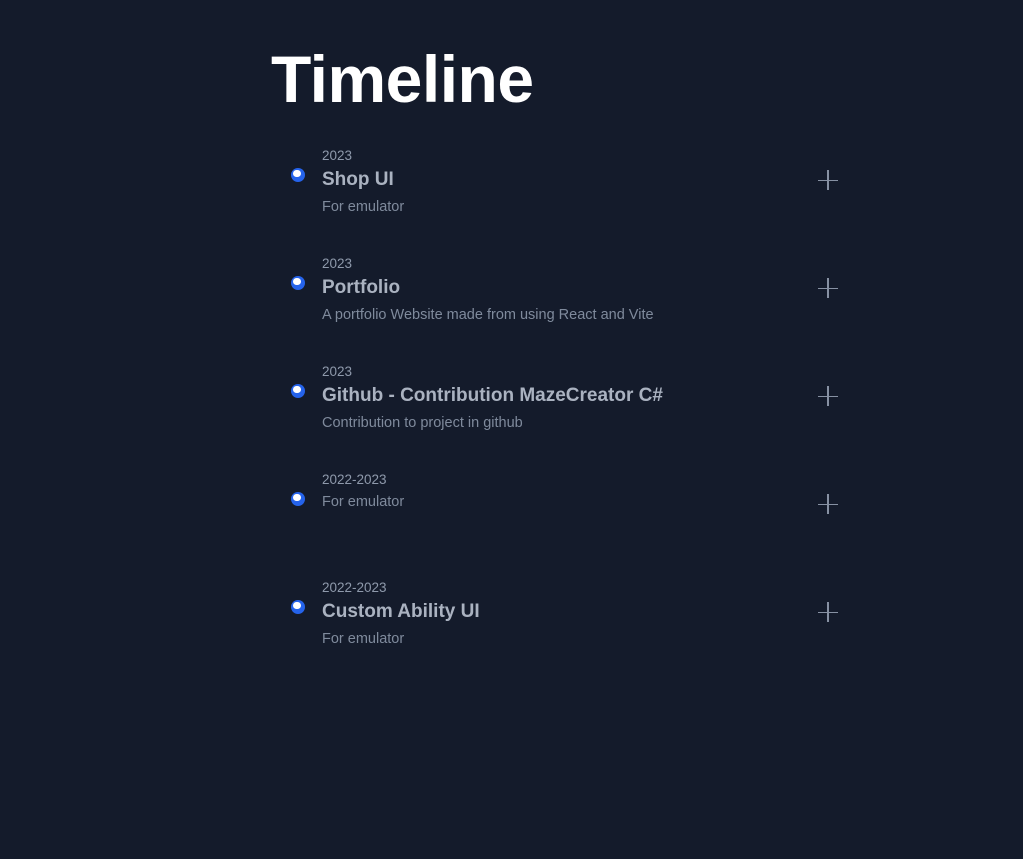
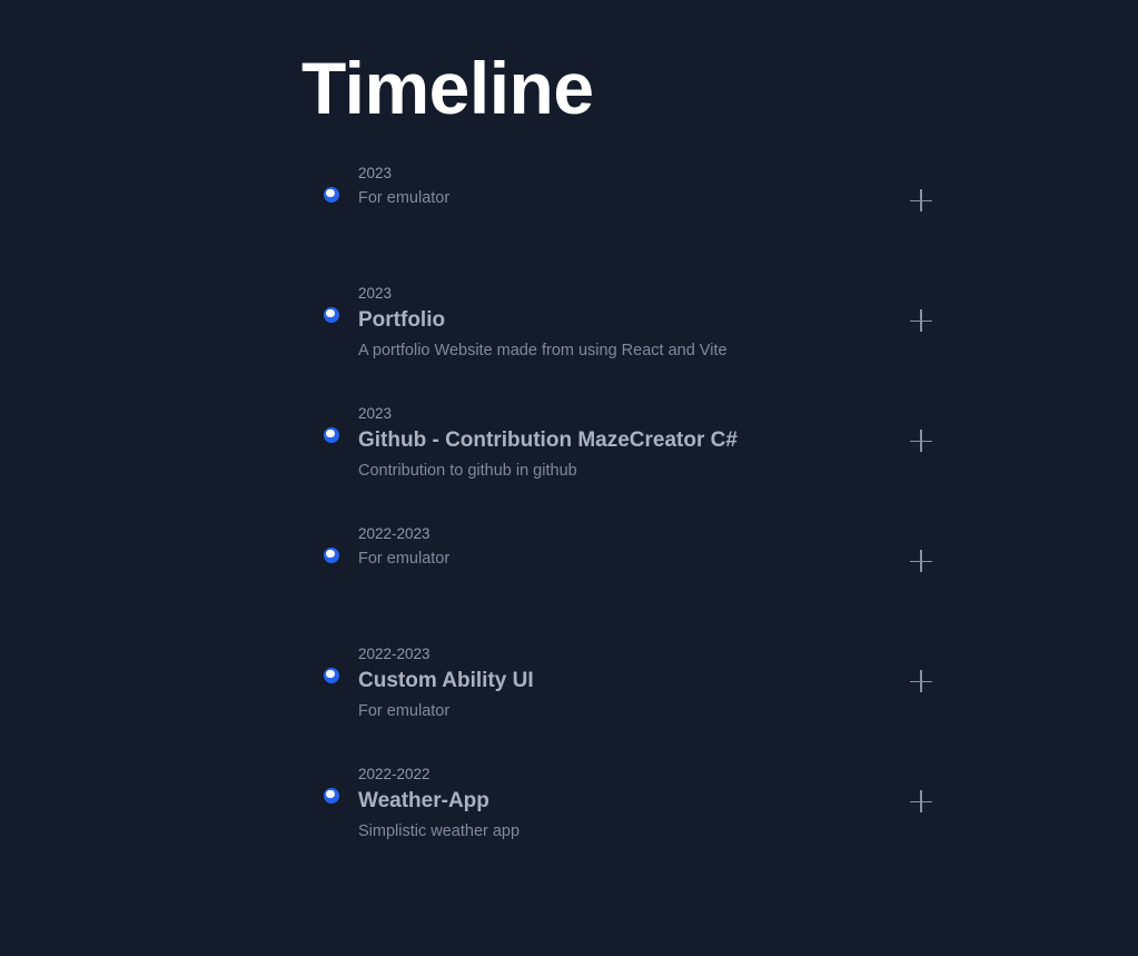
  Timeline
  2023
- Shop UI
  For emulator
  2023
  Portfolio
  A portfolio Website made from using React and Vite
  2023
  Github - Contribution MazeCreator C#
- Contribution to project in github
+ Contribution to github in github
  2022-2023
  For emulator
  2022-2023
  Custom Ability UI
  For emulator
+ 2022-2022
+ Weather-App
+ Simplistic weather app
